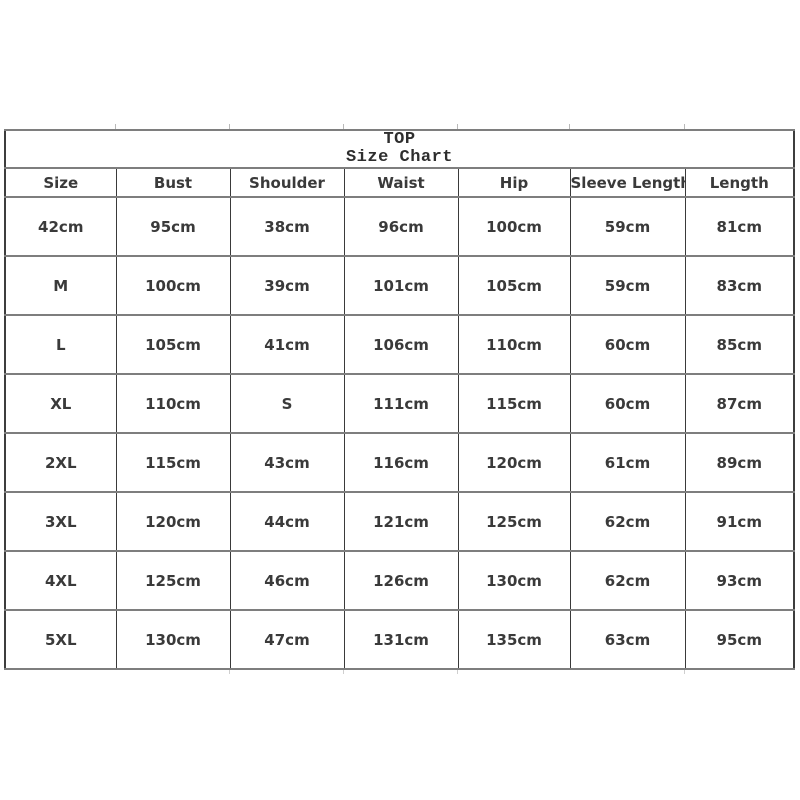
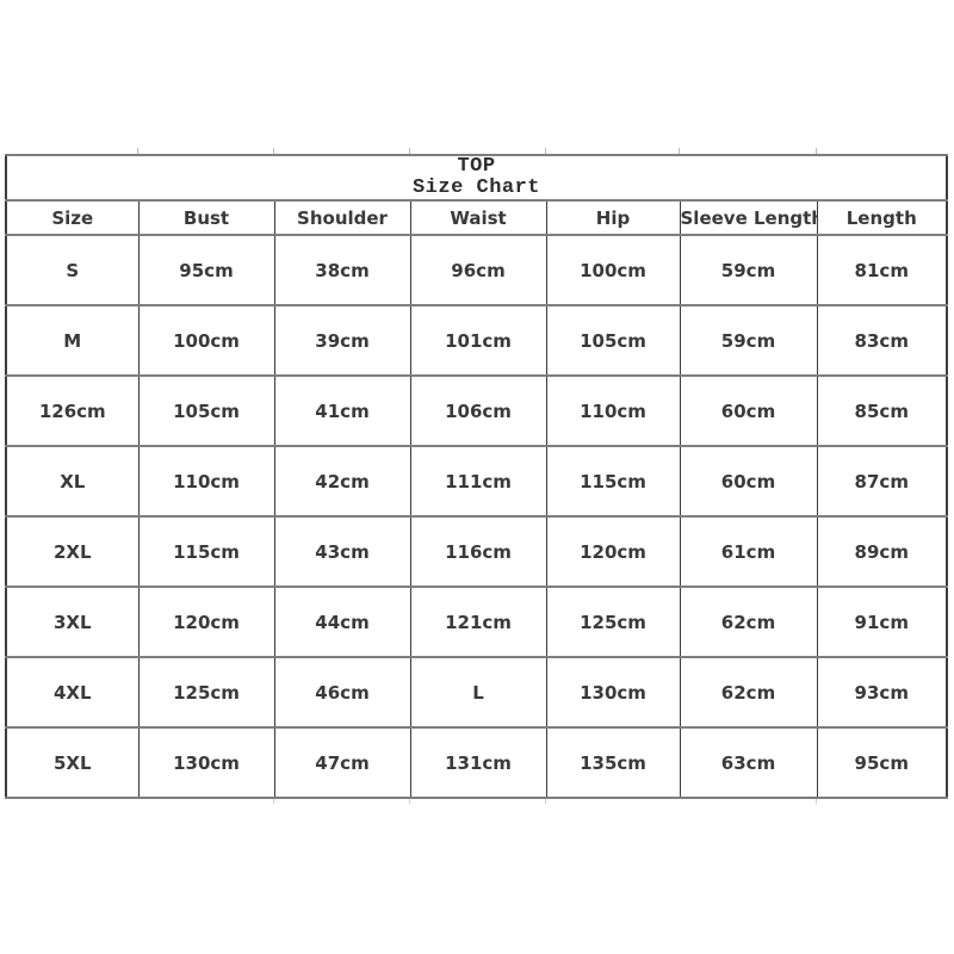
  TOP Size Chart
  Size	Bust	Shoulder	Waist	Hip	Sleeve Lengt	Length
- 42cm	95cm	38cm	96cm	100cm	59cm	81cm
+ S	95cm	38cm	96cm	100cm	59cm	81cm
  M	100cm	39cm	101cm	105cm	59cm	83cm
- L	105cm	41cm	106cm	110cm	60cm	85cm
+ 126cm	105cm	41cm	106cm	110cm	60cm	85cm
- XL	110cm	S	111cm	115cm	60cm	87cm
+ XL	110cm	42cm	111cm	115cm	60cm	87cm
  2XL	115cm	43cm	116cm	120cm	61cm	89cm
  3XL	120cm	44cm	121cm	125cm	62cm	91cm
- 4XL	125cm	46cm	126cm	130cm	62cm	93cm
+ 4XL	125cm	46cm	L	130cm	62cm	93cm
  5XL	130cm	47cm	131cm	135cm	63cm	95cm
